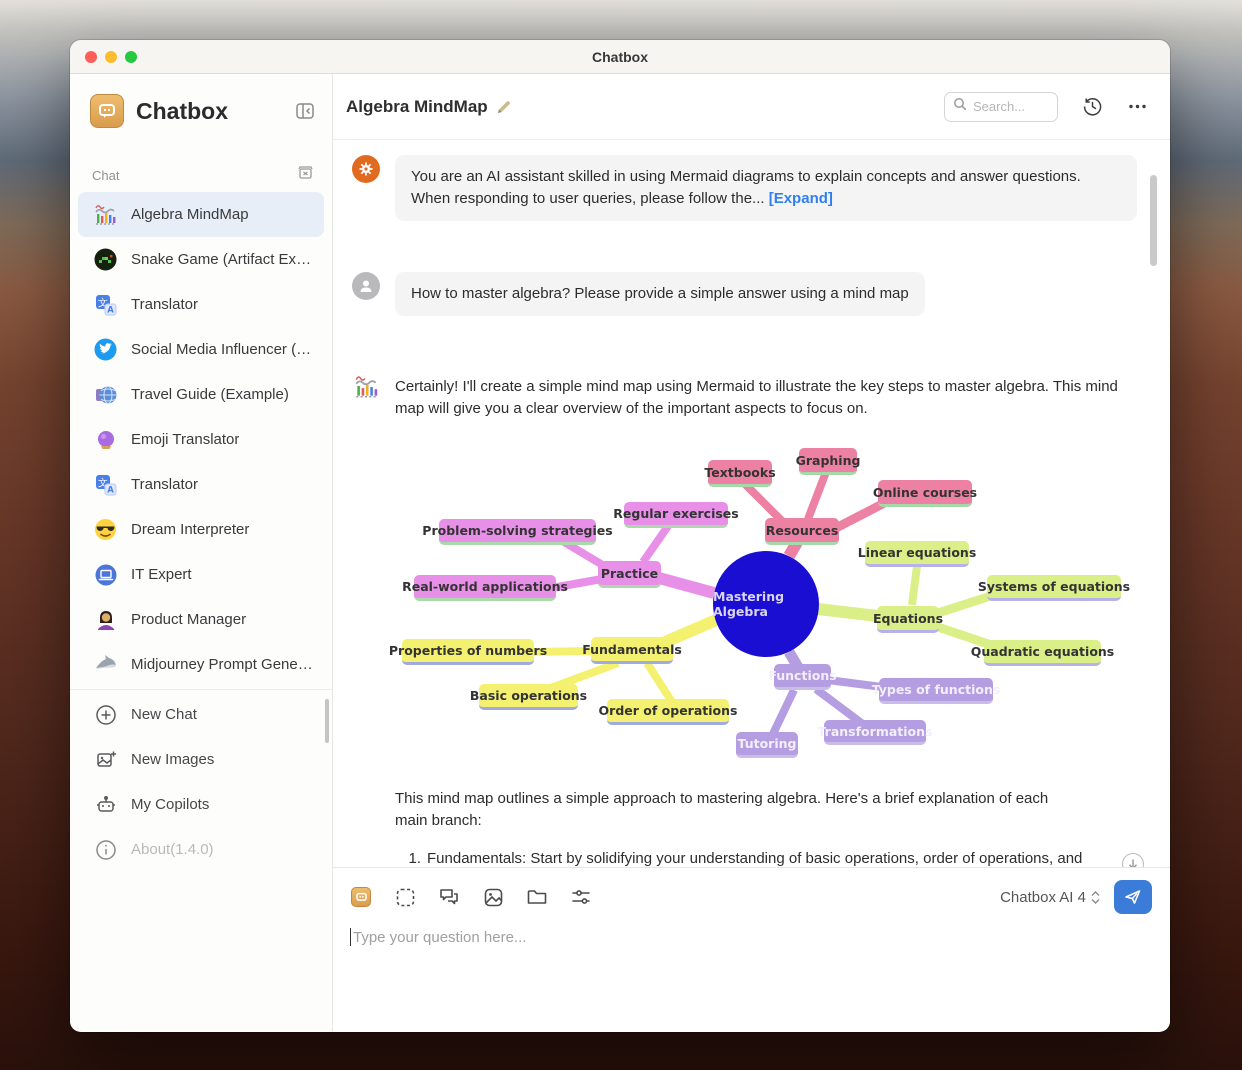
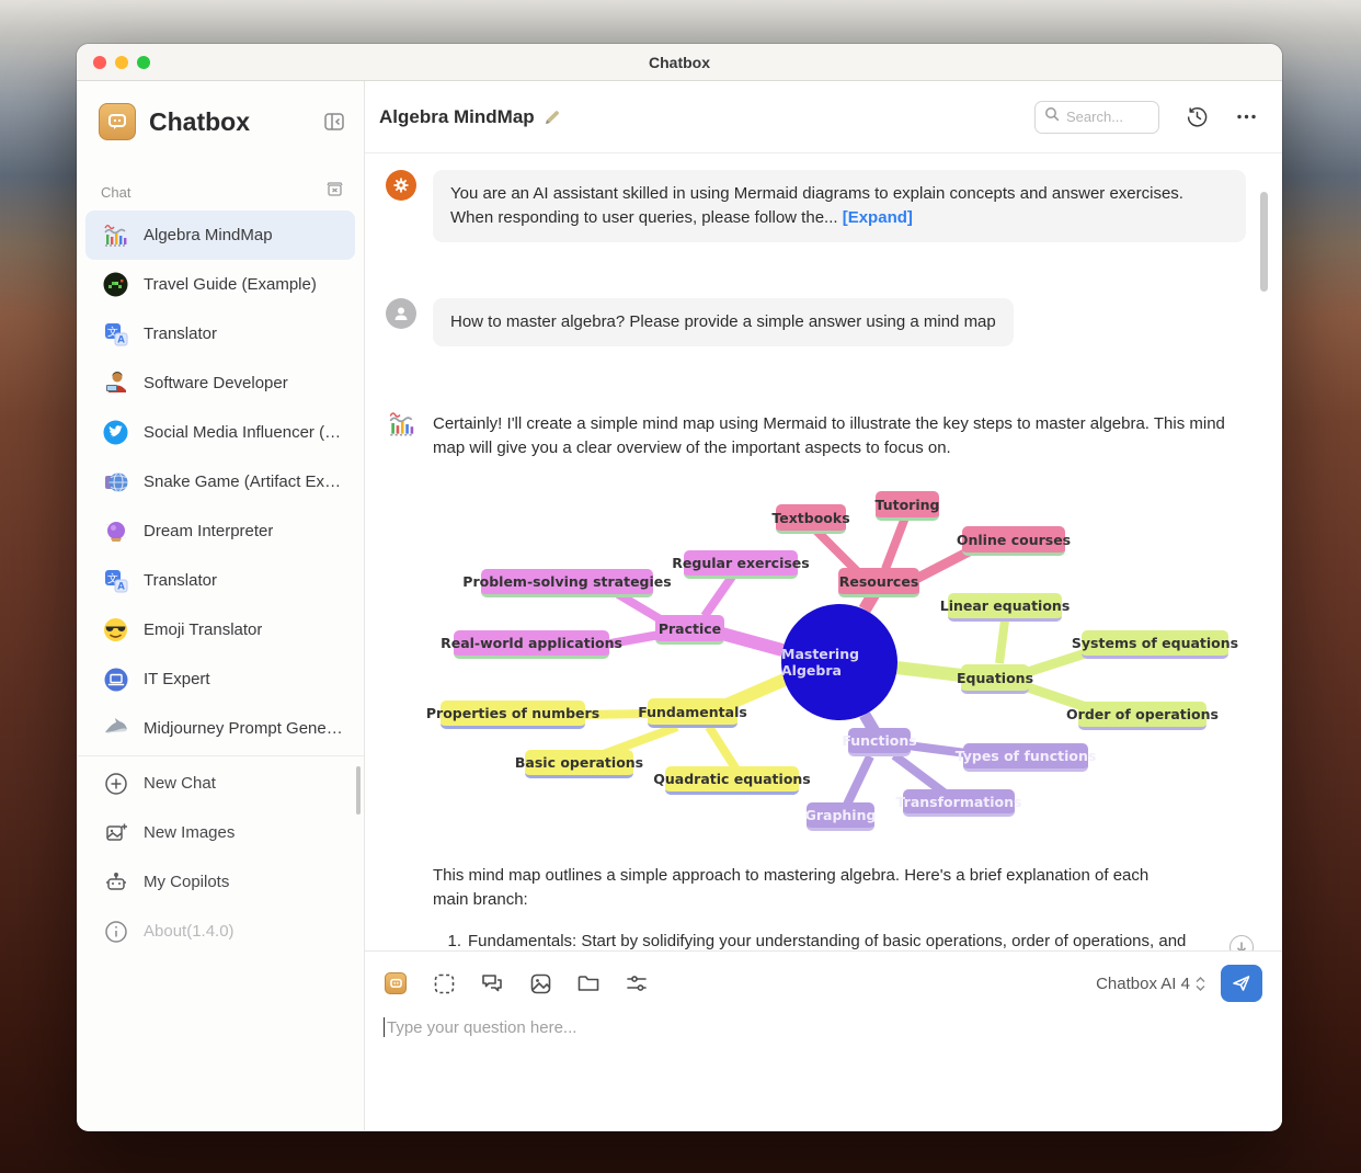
  Chatbox
  Chatbox
  Chat
  Algebra MindMap
- Snake Game (Artifact Exa…
+ Travel Guide (Example)
  文
  A
  Translator
+ Software Developer
  Social Media Influencer (E…
- Travel Guide (Example)
+ Snake Game (Artifact Exa…
- Emoji Translator
+ Dream Interpreter
  文
  A
  Translator
- Dream Interpreter
+ Emoji Translator
  IT Expert
- Product Manager
  Midjourney Prompt Gener…
  New Chat
  New Images
  My Copilots
  About(1.4.0)
  Algebra MindMap
  Search...
- You are an AI assistant skilled in using Mermaid diagrams to explain concepts and answer questions. When responding to user queries, please follow the... [Expand]
+ You are an AI assistant skilled in using Mermaid diagrams to explain concepts and answer exercises. When responding to user queries, please follow the... [Expand]
  How to master algebra? Please provide a simple answer using a mind map
  Certainly! I'll create a simple mind map using Mermaid to illustrate the key steps to master algebra. This mind map will give you a clear overview of the important aspects to focus on.
  Mastering Algebra
  Resources
  Textbooks
- Graphing
+ Tutoring
  Online courses
  Practice
  Regular exercises
  Problem-solving strategies
  Real-world applications
  Equations
  Linear equations
  Systems of equations
- Quadratic equations
+ Order of operations
  Fundamentals
  Properties of numbers
  Basic operations
- Order of operations
+ Quadratic equations
  Functions
  Types of functions
  Transformations
- Tutoring
+ Graphing
  This mind map outlines a simple approach to mastering algebra. Here's a brief explanation of each main branch:
  1.
  Chatbox AI 4
  Type your question here...
